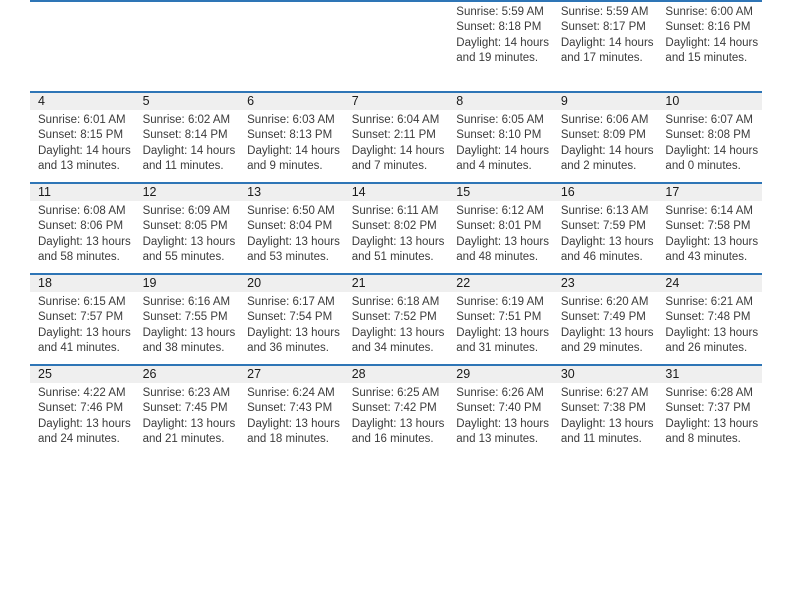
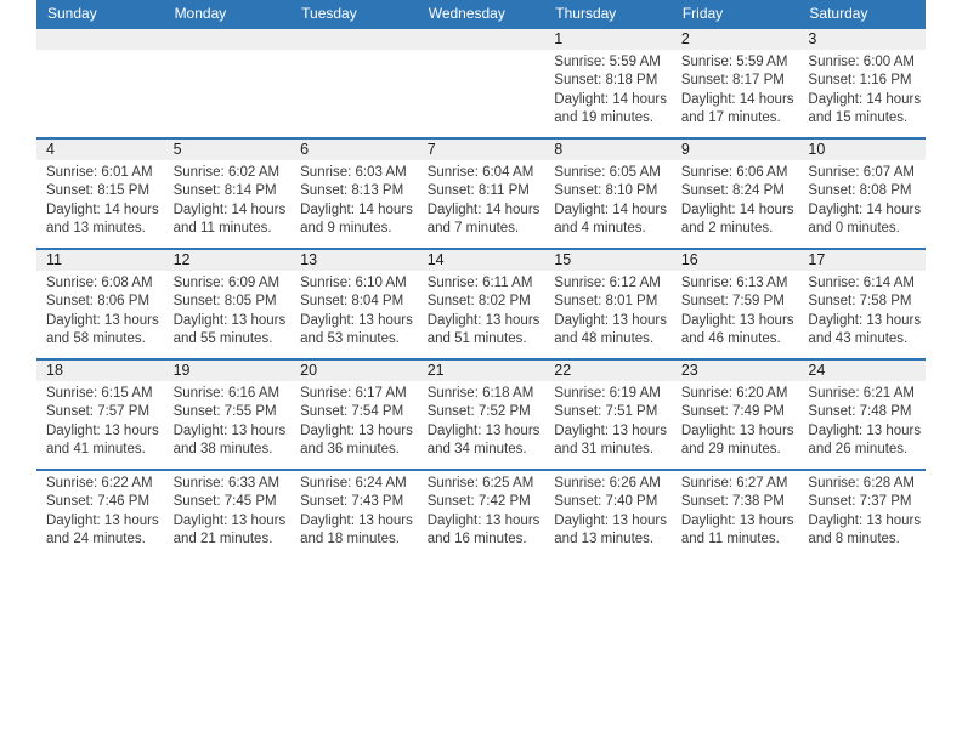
+ Sunday
+ Monday
+ Tuesday
+ Wednesday
+ Thursday
+ Friday
+ Saturday
+ 1
+ 2
+ 3
  Sunrise: 5:59 AM
  Sunset: 8:18 PM
  Daylight: 14 hours
  and 19 minutes.
  Sunrise: 5:59 AM
  Sunset: 8:17 PM
  Daylight: 14 hours
  and 17 minutes.
  Sunrise: 6:00 AM
- Sunset: 8:16 PM
+ Sunset: 1:16 PM
  Daylight: 14 hours
  and 15 minutes.
  4
  5
  6
  7
  8
  9
  10
  Sunrise: 6:01 AM
  Sunset: 8:15 PM
  Daylight: 14 hours
  and 13 minutes.
  Sunrise: 6:02 AM
  Sunset: 8:14 PM
  Daylight: 14 hours
  and 11 minutes.
  Sunrise: 6:03 AM
  Sunset: 8:13 PM
  Daylight: 14 hours
  and 9 minutes.
  Sunrise: 6:04 AM
- Sunset: 2:11 PM
+ Sunset: 8:11 PM
  Daylight: 14 hours
  and 7 minutes.
  Sunrise: 6:05 AM
  Sunset: 8:10 PM
  Daylight: 14 hours
  and 4 minutes.
  Sunrise: 6:06 AM
- Sunset: 8:09 PM
+ Sunset: 8:24 PM
  Daylight: 14 hours
  and 2 minutes.
  Sunrise: 6:07 AM
  Sunset: 8:08 PM
  Daylight: 14 hours
  and 0 minutes.
  11
  12
  13
  14
  15
  16
  17
  Sunrise: 6:08 AM
  Sunset: 8:06 PM
  Daylight: 13 hours
  and 58 minutes.
  Sunrise: 6:09 AM
  Sunset: 8:05 PM
  Daylight: 13 hours
  and 55 minutes.
- Sunrise: 6:50 AM
+ Sunrise: 6:10 AM
  Sunset: 8:04 PM
  Daylight: 13 hours
  and 53 minutes.
  Sunrise: 6:11 AM
  Sunset: 8:02 PM
  Daylight: 13 hours
  and 51 minutes.
  Sunrise: 6:12 AM
  Sunset: 8:01 PM
  Daylight: 13 hours
  and 48 minutes.
  Sunrise: 6:13 AM
  Sunset: 7:59 PM
  Daylight: 13 hours
  and 46 minutes.
  Sunrise: 6:14 AM
  Sunset: 7:58 PM
  Daylight: 13 hours
  and 43 minutes.
  18
  19
  20
  21
  22
  23
  24
  Sunrise: 6:15 AM
  Sunset: 7:57 PM
  Daylight: 13 hours
  and 41 minutes.
  Sunrise: 6:16 AM
  Sunset: 7:55 PM
  Daylight: 13 hours
  and 38 minutes.
  Sunrise: 6:17 AM
  Sunset: 7:54 PM
  Daylight: 13 hours
  and 36 minutes.
  Sunrise: 6:18 AM
  Sunset: 7:52 PM
  Daylight: 13 hours
  and 34 minutes.
  Sunrise: 6:19 AM
  Sunset: 7:51 PM
  Daylight: 13 hours
  and 31 minutes.
  Sunrise: 6:20 AM
  Sunset: 7:49 PM
  Daylight: 13 hours
  and 29 minutes.
  Sunrise: 6:21 AM
  Sunset: 7:48 PM
  Daylight: 13 hours
  and 26 minutes.
- 25
- 26
- 27
- 28
- 29
- 30
- 31
- Sunrise: 4:22 AM
+ Sunrise: 6:22 AM
  Sunset: 7:46 PM
  Daylight: 13 hours
  and 24 minutes.
- Sunrise: 6:23 AM
+ Sunrise: 6:33 AM
  Sunset: 7:45 PM
  Daylight: 13 hours
  and 21 minutes.
  Sunrise: 6:24 AM
  Sunset: 7:43 PM
  Daylight: 13 hours
  and 18 minutes.
  Sunrise: 6:25 AM
  Sunset: 7:42 PM
  Daylight: 13 hours
  and 16 minutes.
  Sunrise: 6:26 AM
  Sunset: 7:40 PM
  Daylight: 13 hours
  and 13 minutes.
  Sunrise: 6:27 AM
  Sunset: 7:38 PM
  Daylight: 13 hours
  and 11 minutes.
  Sunrise: 6:28 AM
  Sunset: 7:37 PM
  Daylight: 13 hours
  and 8 minutes.
